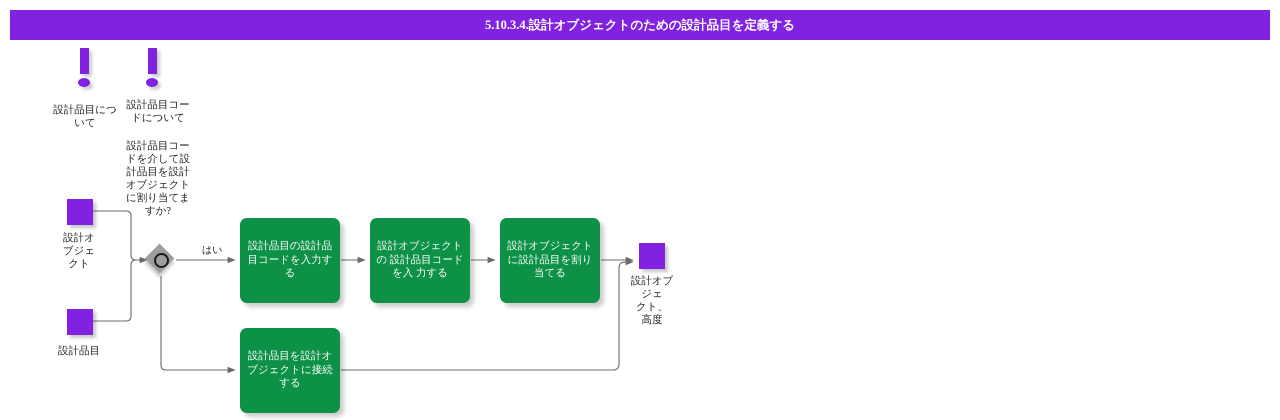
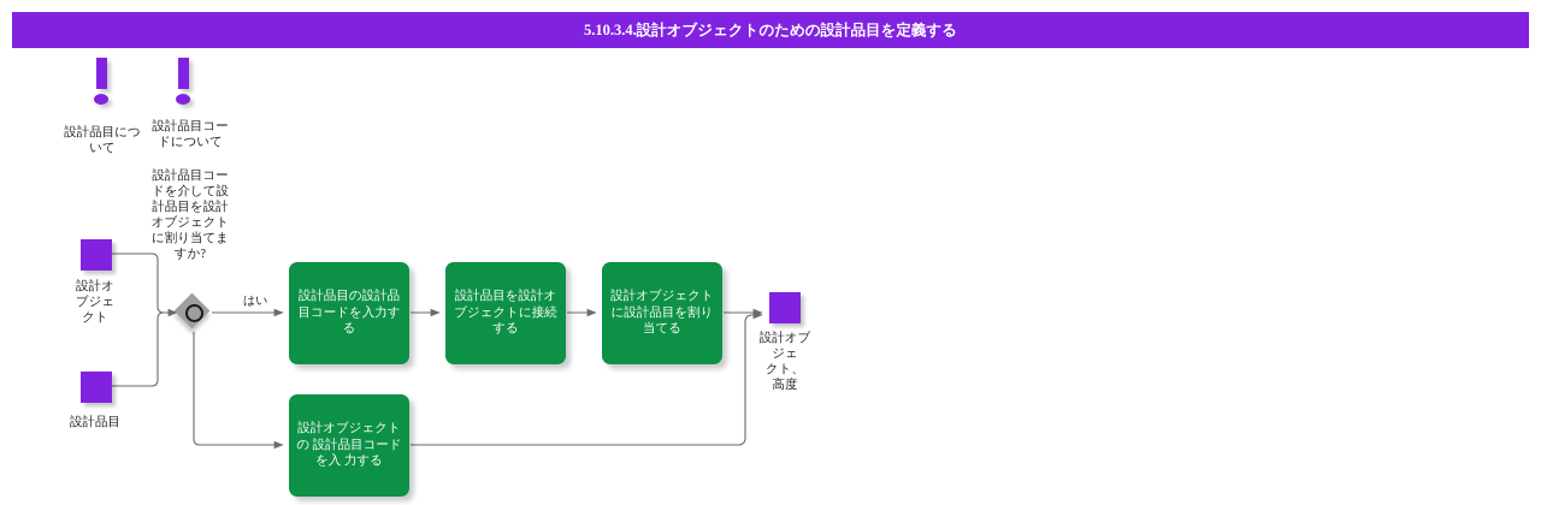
  5.10.3.4.設計オブジェクトのための設計品目を定義する
  設計品目につ
  いて
  設計品目コー
  ドについて
  設計品目コー
  ドを介して設
  計品目を設計
  オブジェクト
  に割り当てま
  すか?
  設計オ
  ブジェ
  クト
  設計品目
  はい
  設計品目の設計品 目コードを入力す る
- 設計オブジェクトの 設計品目コードを入 力する
+ 設計品目を設計オ ブジェクトに接続 する
  設計オブジェクト に設計品目を割り 当てる
- 設計品目を設計オ ブジェクトに接続 する
+ 設計オブジェクトの 設計品目コードを入 力する
  設計オブ
  ジェ
  クト、
  高度
